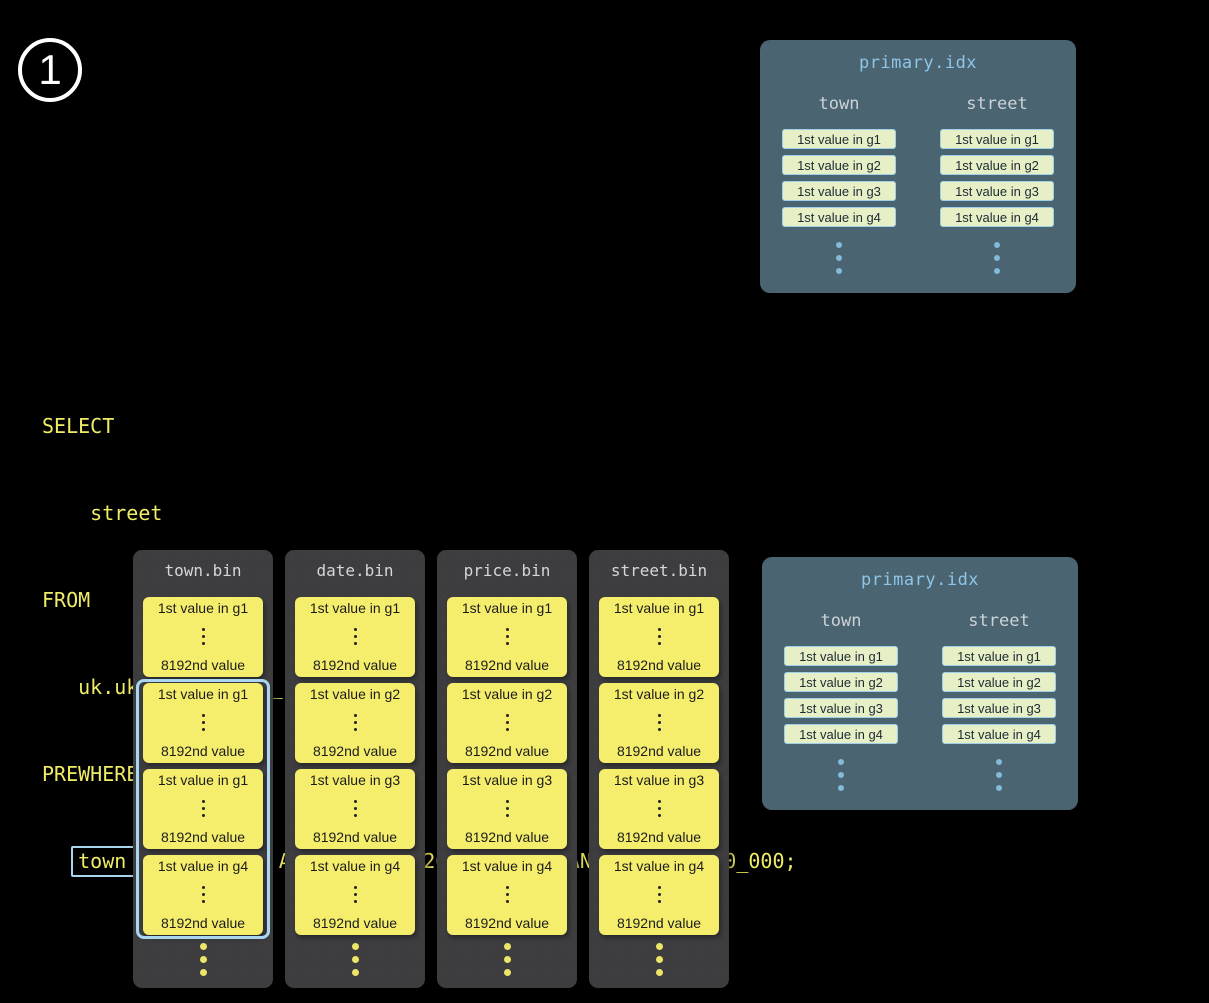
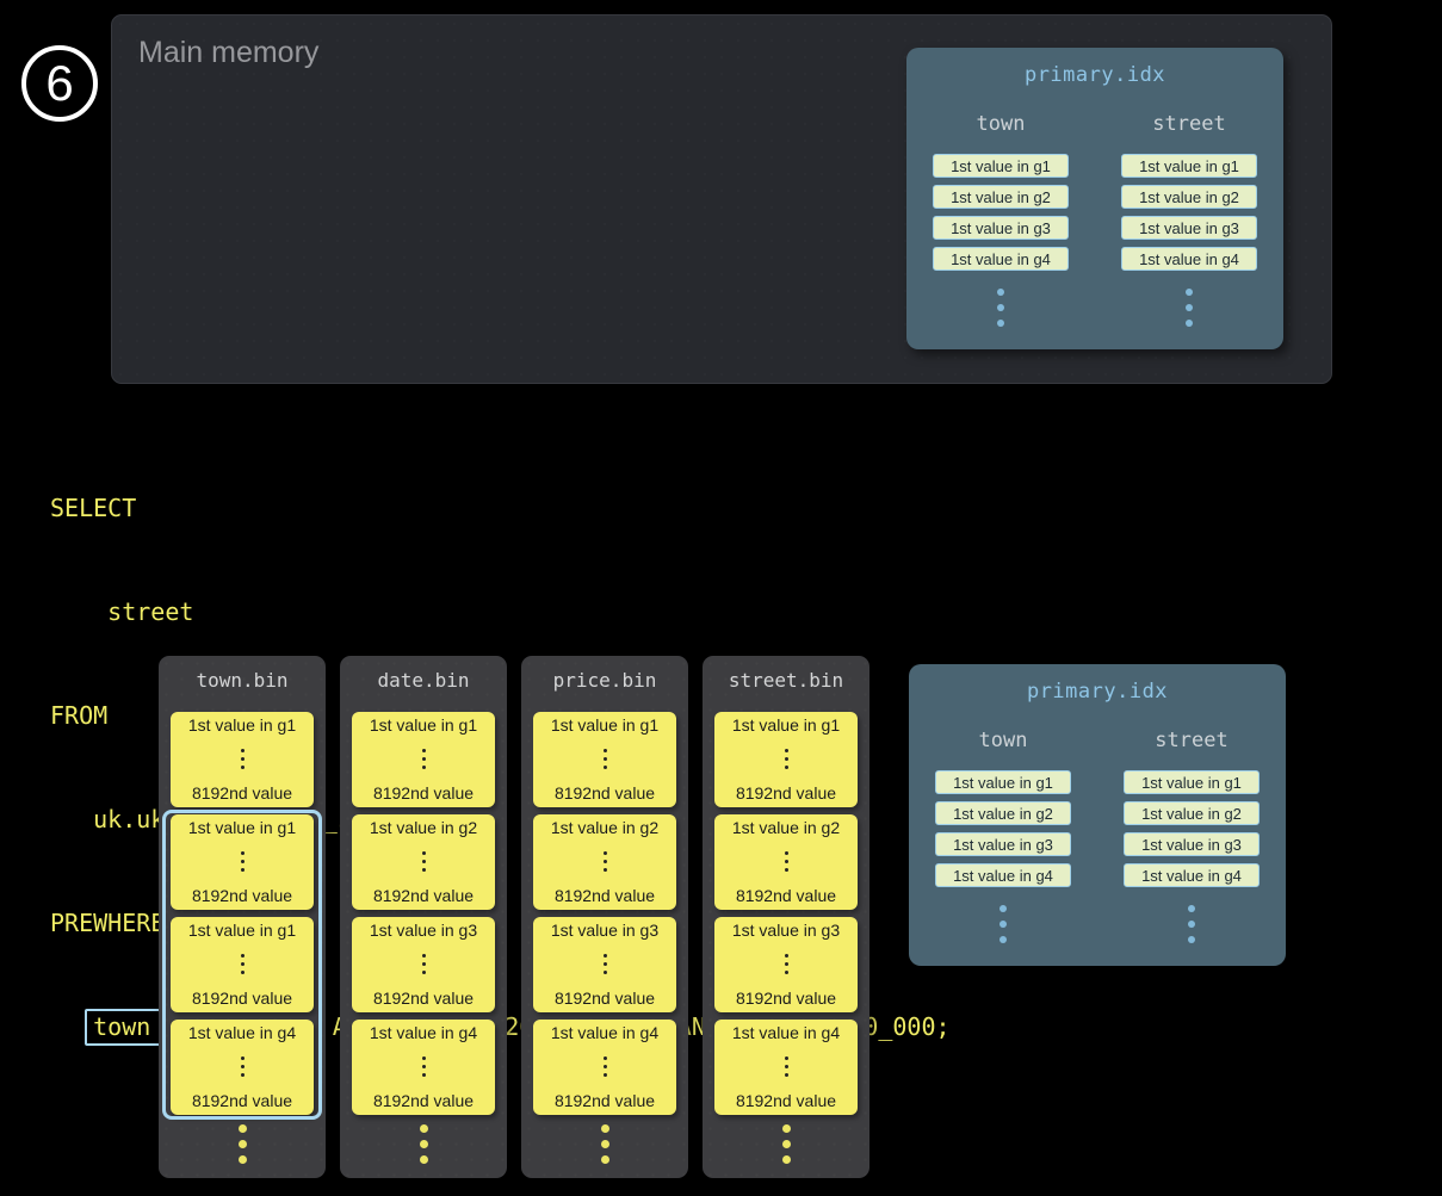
- 1
+ 6
+ Main memory
  primary.idx
  town
  1st value in g1
  1st value in g2
  1st value in g3
  1st value in g4
  street
  1st value in g1
  1st value in g2
  1st value in g3
  1st value in g4
  SELECT
  street
  FROM
  PREWHER
  town.bin
  1st value in g1
  8192nd value
  1st value in g1
  8192nd value
  1st value in g1
  8192nd value
  1st value in g4
  8192nd value
  date.bin
  1st value in g1
  8192nd value
  1st value in g2
  8192nd value
  1st value in g3
  8192nd value
  1st value in g4
  8192nd value
  price.bin
  1st value in g1
  8192nd value
  1st value in g2
  8192nd value
  1st value in g3
  8192nd value
  1st value in g4
  8192nd value
  street.bin
  1st value in g1
  8192nd value
  1st value in g2
  8192nd value
  1st value in g3
  8192nd value
  1st value in g4
  8192nd value
  primary.idx
  town
  1st value in g1
  1st value in g2
  1st value in g3
  1st value in g4
  street
  1st value in g1
  1st value in g2
  1st value in g3
  1st value in g4
